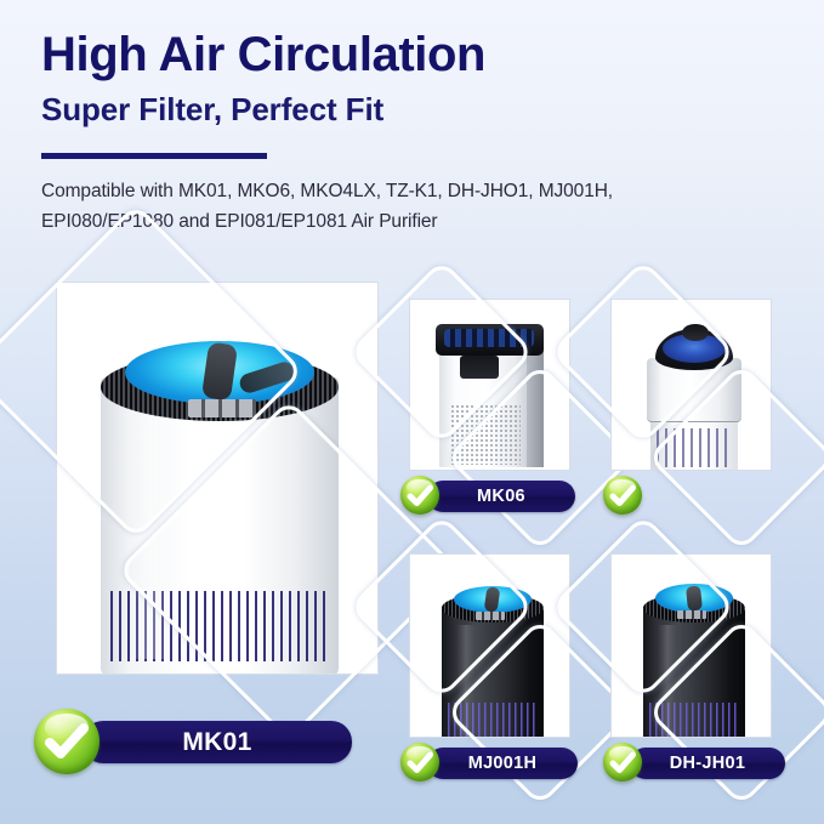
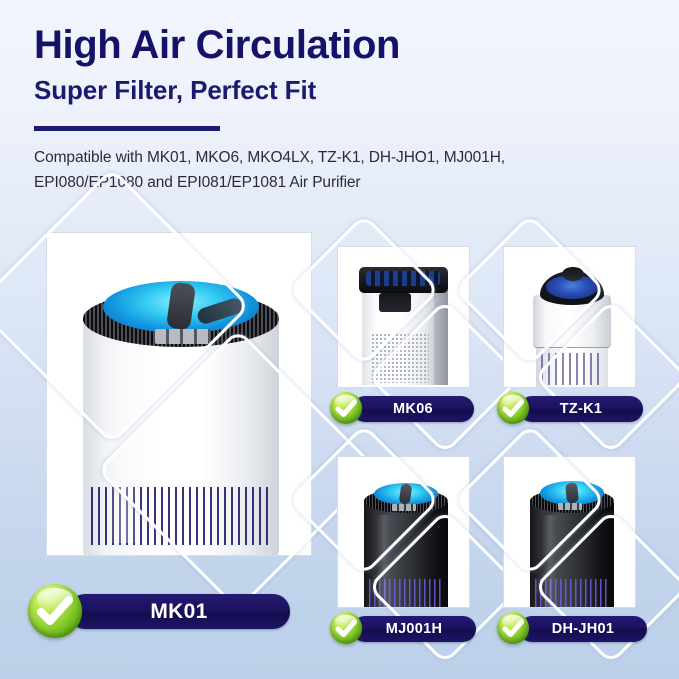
  High Air Circulation
  Super Filter, Perfect Fit
  Compatible with MK01, MKO6, MKO4LX, TZ-K1, DH-JHO1, MJ001H,
  EPI080/EP1080 and EPI081/EP1081 Air Purifier
  MK01
  MK06
+ TZ-K1
  MJ001H
  DH-JH01
